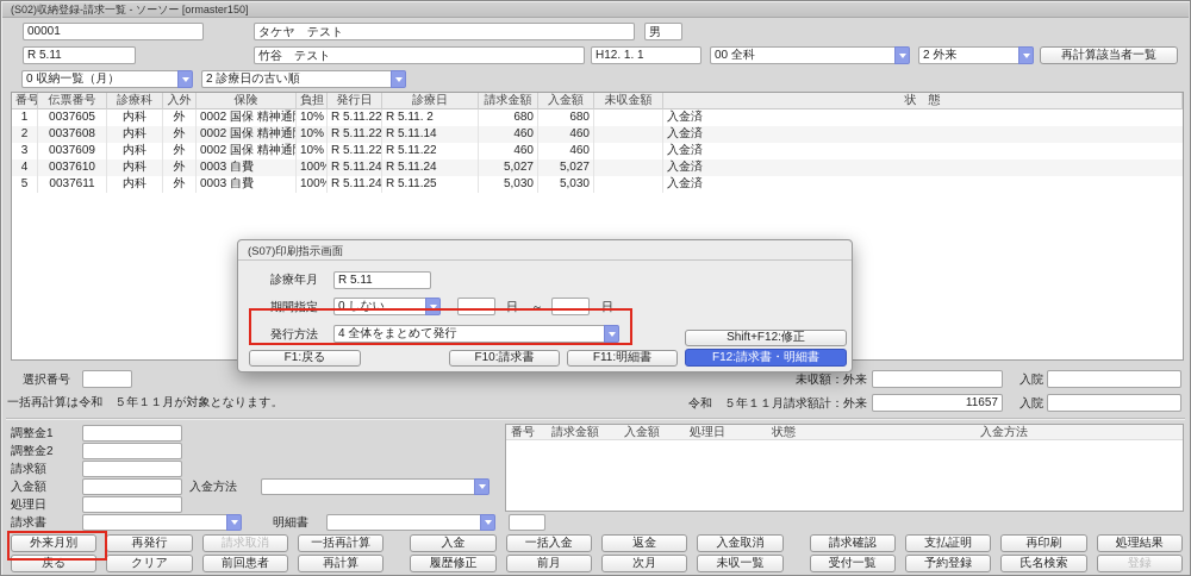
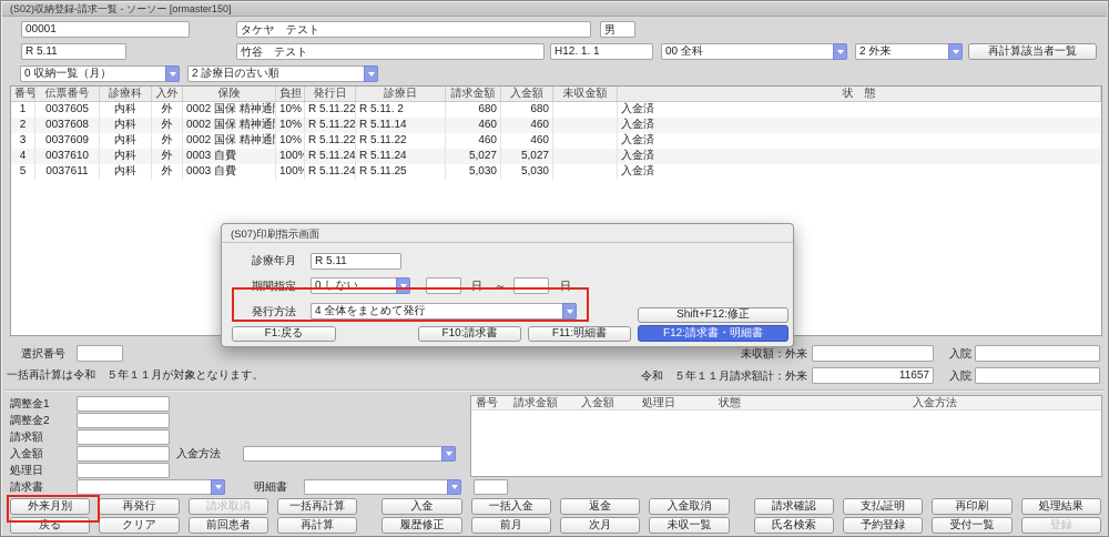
  (S02)収納登録-請求一覧 - ソーソー [ormaster150]
  00001
  タケヤ テスト
  男
  R 5.11
  竹谷 テスト
  H12. 1. 1
  00 全科
  2 外来
  再計算該当者一覧
  0 収納一覧（月）
  2 診療日の古い順
  番号
  伝票番号
  診療科
  入外
  保険
  負担
  発行日
  診療日
  請求金額
  入金額
  未収金額
  状 態
  1
  0037605
  内科
  外
  0002 国保 精神通
  10%
  R 5.11.22
  R 5.11. 2
  680
  680
  入金済
  2
  0037608
  内科
  外
  0002 国保 精神通
  10%
  R 5.11.22
  R 5.11.14
  460
  460
  入金済
  3
  0037609
  内科
  外
  0002 国保 精神通
  10%
  R 5.11.22
  R 5.11.22
  460
  460
  入金済
  4
  0037610
  内科
  外
  0003 自費
  100%
  R 5.11.24
  R 5.11.24
  5,027
  5,027
  入金済
  5
  0037611
  内科
  外
  0003 自費
  100%
  R 5.11.24
  R 5.11.25
  5,030
  5,030
  入金済
  選択番号
  一括再計算は令和 ５年１１月が対象となります。
  未収額：外来
  入院
  令和 ５年１１月請求額計：外来
  11657
  入院
  調整金1
  調整金2
  請求額
  入金額
  入金方法
  処理日
  請求書
  明細書
  番号
  請求金額
  入金額
  処理日
  状態
  入金方法
  外来月別
  再発行
  請求取消
  一括再計算
  入金
  一括入金
  返金
  入金取消
  請求確認
  支払証明
  再印刷
  処理結果
  戻る
  クリア
  前回患者
  再計算
  履歴修正
  前月
  次月
  未収一覧
- 受付一覧
+ 氏名検索
  予約登録
- 氏名検索
+ 受付一覧
  登録
  (S07)印刷指示画面
  診療年月
  R 5.11
  期間指定
  0 しない
  日
  ～
  日
  発行方法
  4 全体をまとめて発行
  F1:戻る
  F10:請求書
  F11:明細書
  Shift+F12:修正
  F12:請求書・明細書
